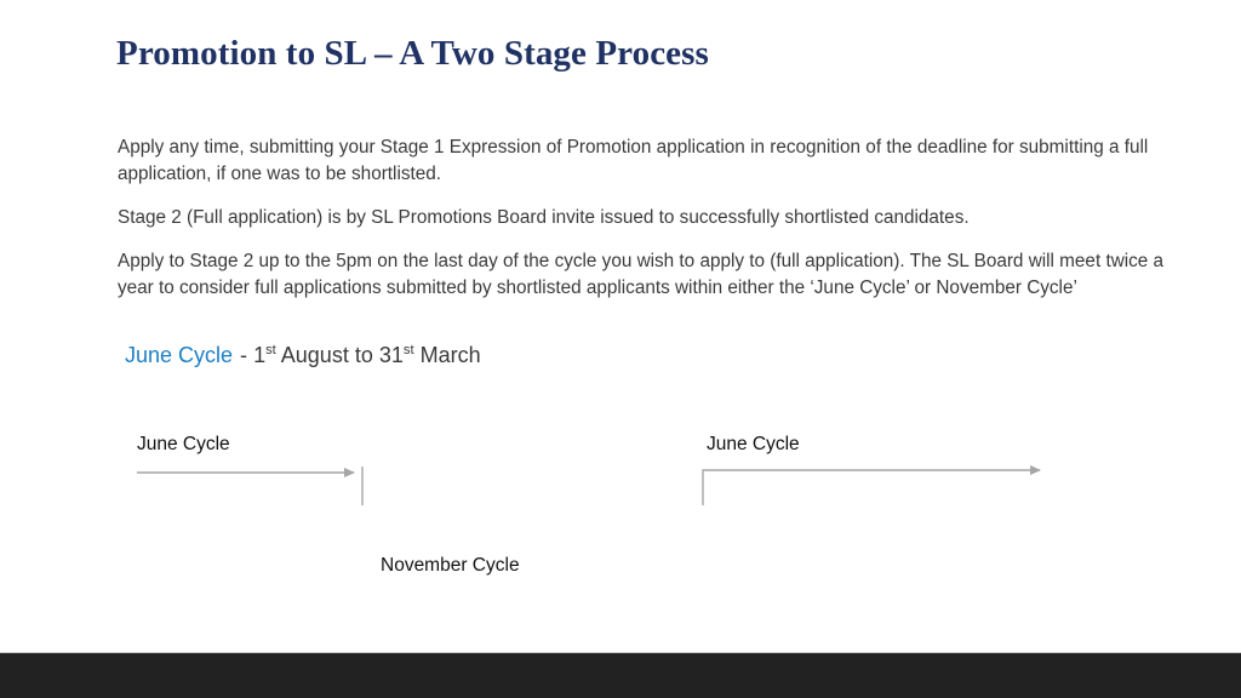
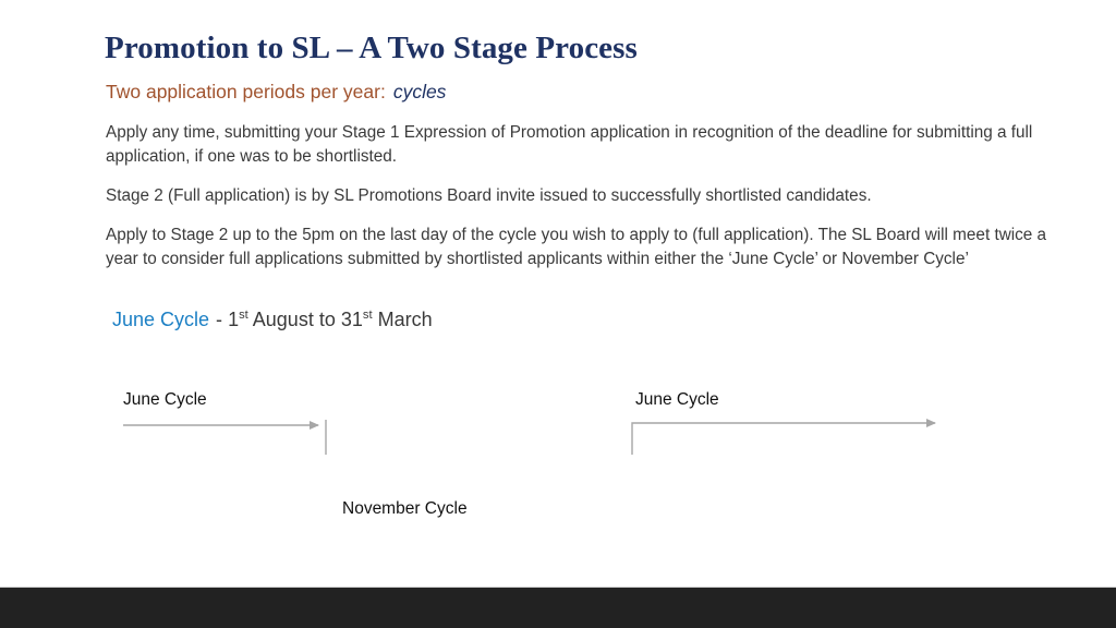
  Promotion to SL – A Two Stage Process
+ Two application periods per year: cycles
  Apply any time, submitting your Stage 1 Expression of Promotion application in recognition of the deadline for submitting a full application, if one was to be shortlisted.
  Stage 2 (Full application) is by SL Promotions Board invite issued to successfully shortlisted candidates.
  Apply to Stage 2 up to the 5pm on the last day of the cycle you wish to apply to (full application). The SL Board will meet twice a year to consider full applications submitted by shortlisted applicants within either the ‘June Cycle’ or November Cycle’
  June Cycle - 1st August to 31st March
  June Cycle
  June Cycle
  November Cycle
